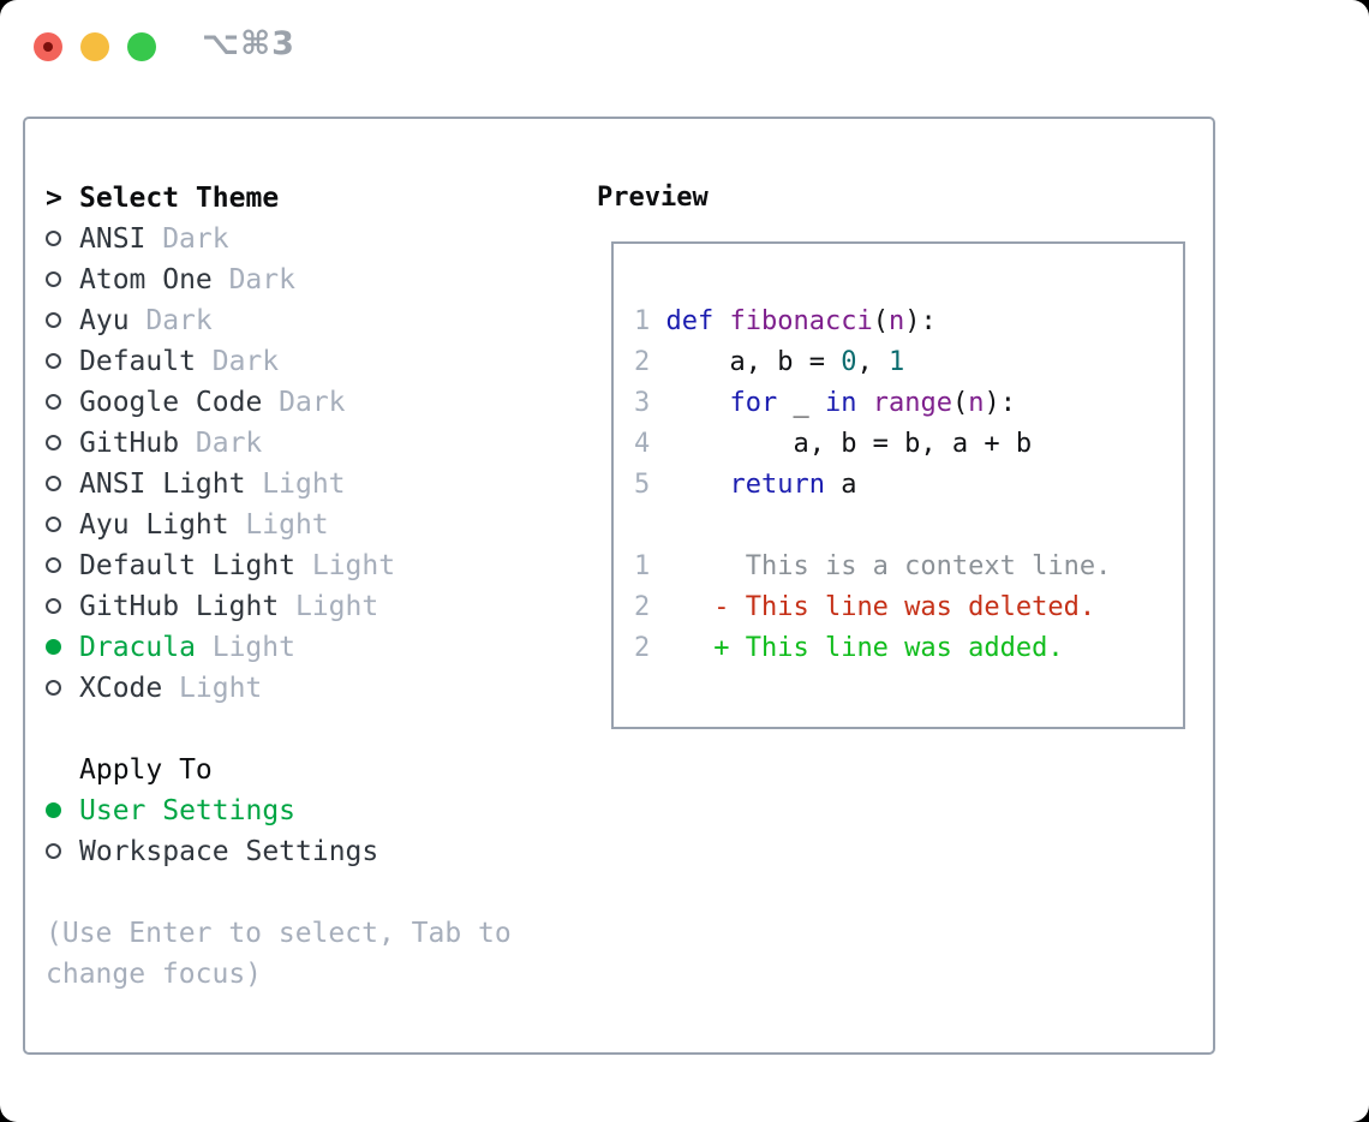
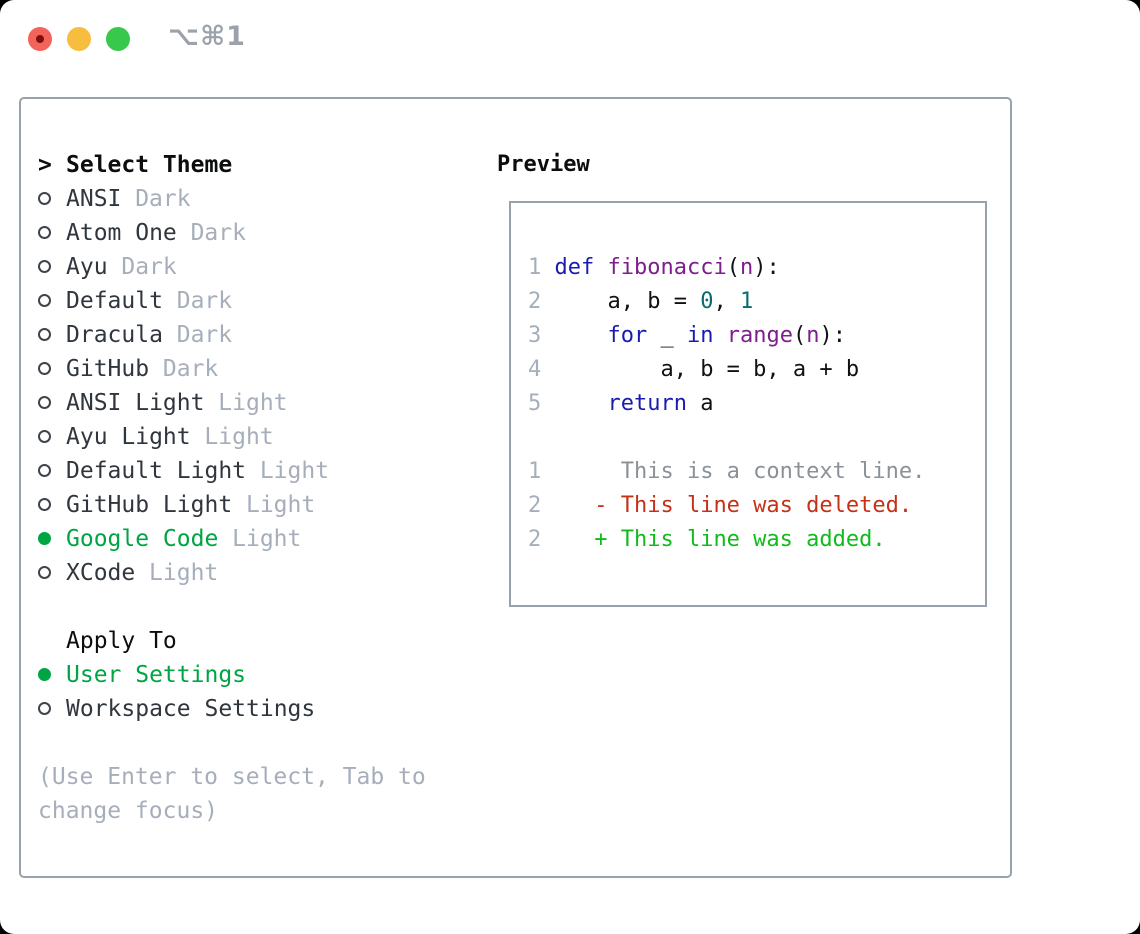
- ⌥⌘3
+ ⌥⌘1
  > Select Theme
  ANSI Dark
  Atom One Dark
  Ayu Dark
  Default Dark
- Google Code Dark
+ Dracula Dark
  GitHub Dark
  ANSI Light Light
  Ayu Light Light
  Default Light Light
  GitHub Light Light
- Dracula Light
+ Google Code Light
  XCode Light
  Apply To
  User Settings
  Workspace Settings
  (Use Enter to select, Tab to
  change focus)
  Preview
  1 def fibonacci(n):
  2 a, b = 0, 1
  3 for _ in range(n):
  4 a, b = b, a + b
  5 return a
  1 This is a context line.
  2 - This line was deleted.
  2 + This line was added.
